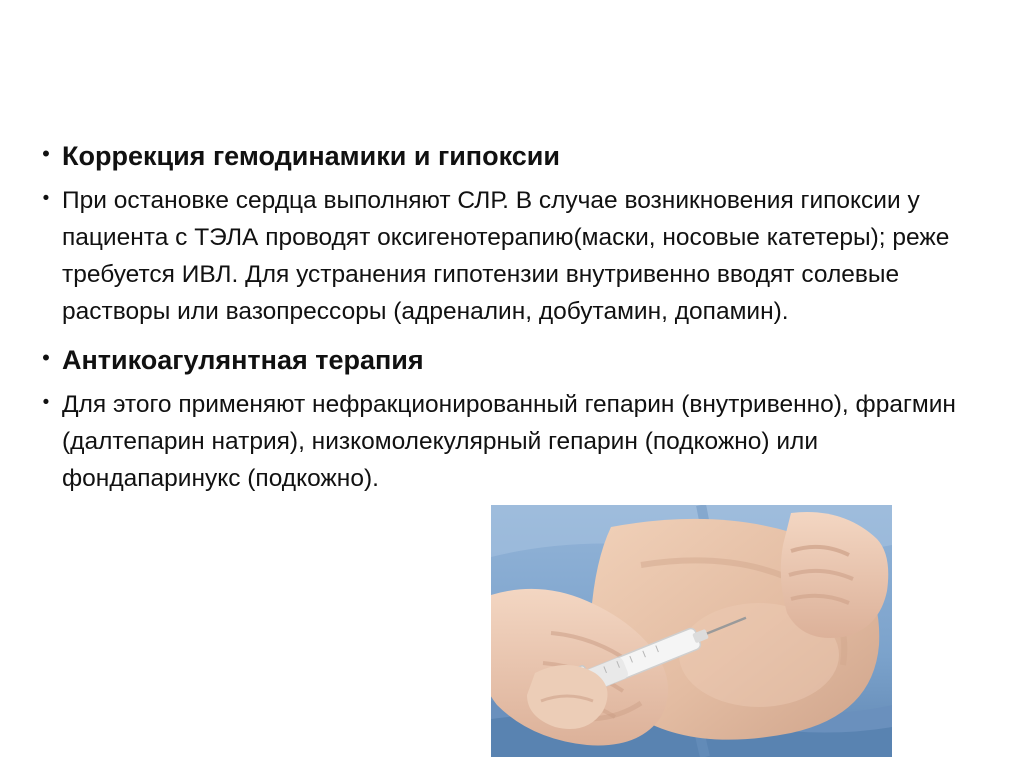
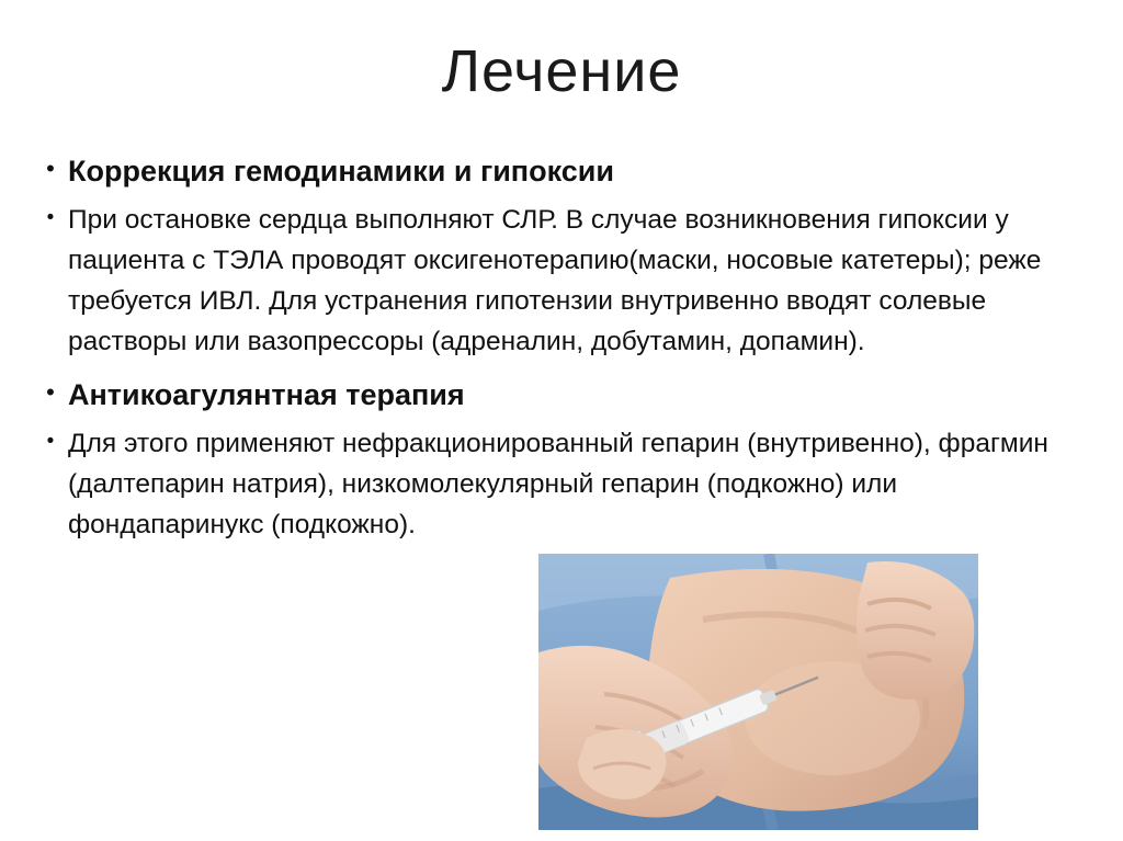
+ Лечение
  •
  Коррекция гемодинамики и гипоксии
  •
  При остановке сердца выполняют СЛР. В случае возникновения гипоксии у пациента с ТЭЛА проводят оксигенотерапию(маски, носовые катетеры); реже требуется ИВЛ. Для устранения гипотензии внутривенно вводят солевые растворы или вазопрессоры (адреналин, добутамин, допамин).
  •
  Антикоагулянтная терапия
  •
  Для этого применяют нефракционированный гепарин (внутривенно), фрагмин (далтепарин натрия), низкомолекулярный гепарин (подкожно) или фондапаринукс (подкожно).
